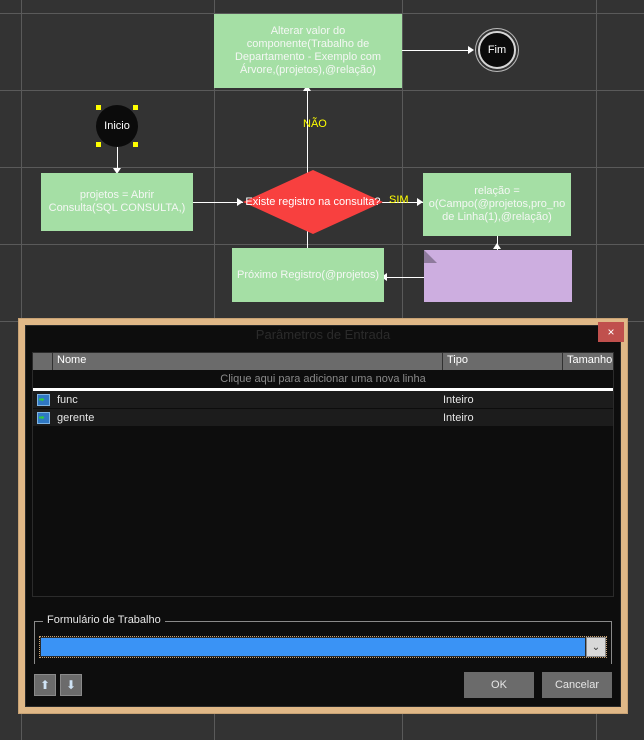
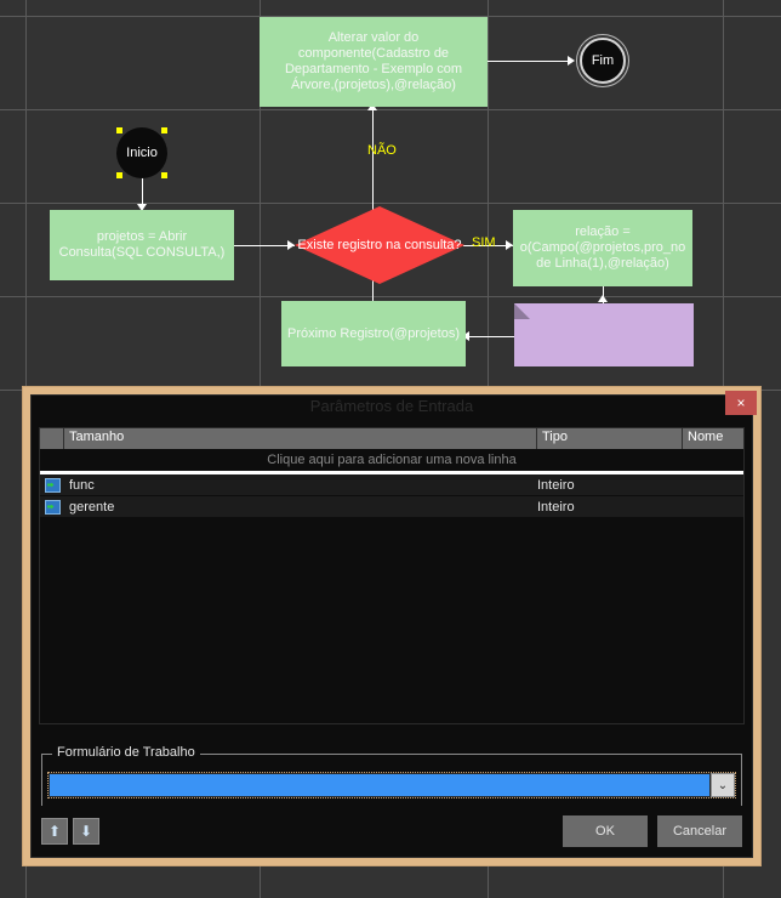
  NÃO
  SIM
- Alterar valor do componente(Trabalho de Departamento - Exemplo com Árvore,(projetos),@relação)
+ Alterar valor do componente(Cadastro de Departamento - Exemplo com Árvore,(projetos),@relação)
  Fim
  Inicio
  projetos = Abrir Consulta(SQL CONSULTA,)
  Existe registro na consulta?
  relação =
  o(Campo(@projetos,pro_no
  de Linha(1),@relação)
  Próximo Registro(@projetos)
  Parâmetros de Entrada
  ×
- Nome
+ Tamanho
  Tipo
- Tamanho
+ Nome
  Clique aqui para adicionar uma nova linha
  func
  Inteiro
  gerente
  Inteiro
  Formulário de Trabalho
  ⌄
  ⬆
  ⬇
  OK
  Cancelar
